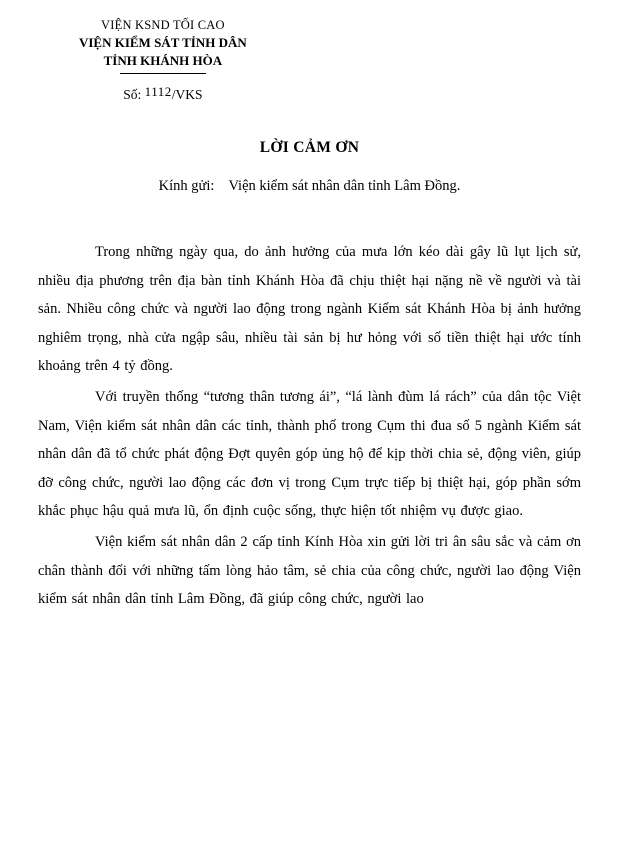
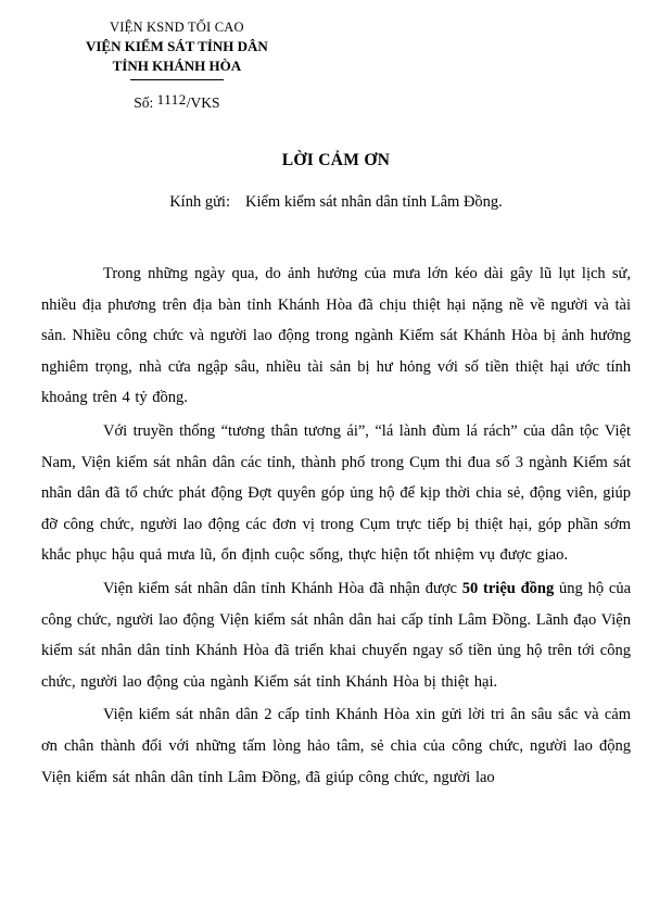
  VIỆN KSND TỐI CAO
  VIỆN KIỂM SÁT TỈNH DÂN
  TỈNH KHÁNH HÒA
  Số: 1112/VKS
  LỜI CẢM ƠN
- Kính gửi: Viện kiểm sát nhân dân tỉnh Lâm Đồng.
+ Kính gửi: Kiểm kiểm sát nhân dân tỉnh Lâm Đồng.
  Trong những ngày qua, do ảnh hưởng của mưa lớn kéo dài gây lũ lụt lịch sử, nhiều địa phương trên địa bàn tỉnh Khánh Hòa đã chịu thiệt hại nặng nề về người và tài sản. Nhiều công chức và người lao động trong ngành Kiểm sát Khánh Hòa bị ảnh hưởng nghiêm trọng, nhà cửa ngập sâu, nhiều tài sản bị hư hỏng với số tiền thiệt hại ước tính khoảng trên 4 tỷ đồng.
- Với truyền thống “tương thân tương ái”, “lá lành đùm lá rách” của dân tộc Việt Nam, Viện kiểm sát nhân dân các tỉnh, thành phố trong Cụm thi đua số 5 ngành Kiểm sát nhân dân đã tổ chức phát động Đợt quyên góp ủng hộ để kịp thời chia sẻ, động viên, giúp đỡ công chức, người lao động các đơn vị trong Cụm trực tiếp bị thiệt hại, góp phần sớm khắc phục hậu quả mưa lũ, ổn định cuộc sống, thực hiện tốt nhiệm vụ được giao.
+ Với truyền thống “tương thân tương ái”, “lá lành đùm lá rách” của dân tộc Việt Nam, Viện kiểm sát nhân dân các tỉnh, thành phố trong Cụm thi đua số 3 ngành Kiểm sát nhân dân đã tổ chức phát động Đợt quyên góp ủng hộ để kịp thời chia sẻ, động viên, giúp đỡ công chức, người lao động các đơn vị trong Cụm trực tiếp bị thiệt hại, góp phần sớm khắc phục hậu quả mưa lũ, ổn định cuộc sống, thực hiện tốt nhiệm vụ được giao.
+ Viện kiểm sát nhân dân tỉnh Khánh Hòa đã nhận được 50 triệu đồng ủng hộ của công chức, người lao động Viện kiểm sát nhân dân hai cấp tỉnh Lâm Đồng. Lãnh đạo Viện kiểm sát nhân dân tỉnh Khánh Hòa đã triển khai chuyển ngay số tiền ủng hộ trên tới công chức, người lao động của ngành Kiểm sát tỉnh Khánh Hòa bị thiệt hại.
- Viện kiểm sát nhân dân 2 cấp tỉnh Kính Hòa xin gửi lời tri ân sâu sắc và cảm ơn chân thành đối với những tấm lòng hảo tâm, sẻ chia của công chức, người lao động Viện kiểm sát nhân dân tỉnh Lâm Đồng, đã giúp công chức, người lao
+ Viện kiểm sát nhân dân 2 cấp tỉnh Khánh Hòa xin gửi lời tri ân sâu sắc và cảm ơn chân thành đối với những tấm lòng hảo tâm, sẻ chia của công chức, người lao động Viện kiểm sát nhân dân tỉnh Lâm Đồng, đã giúp công chức, người lao
